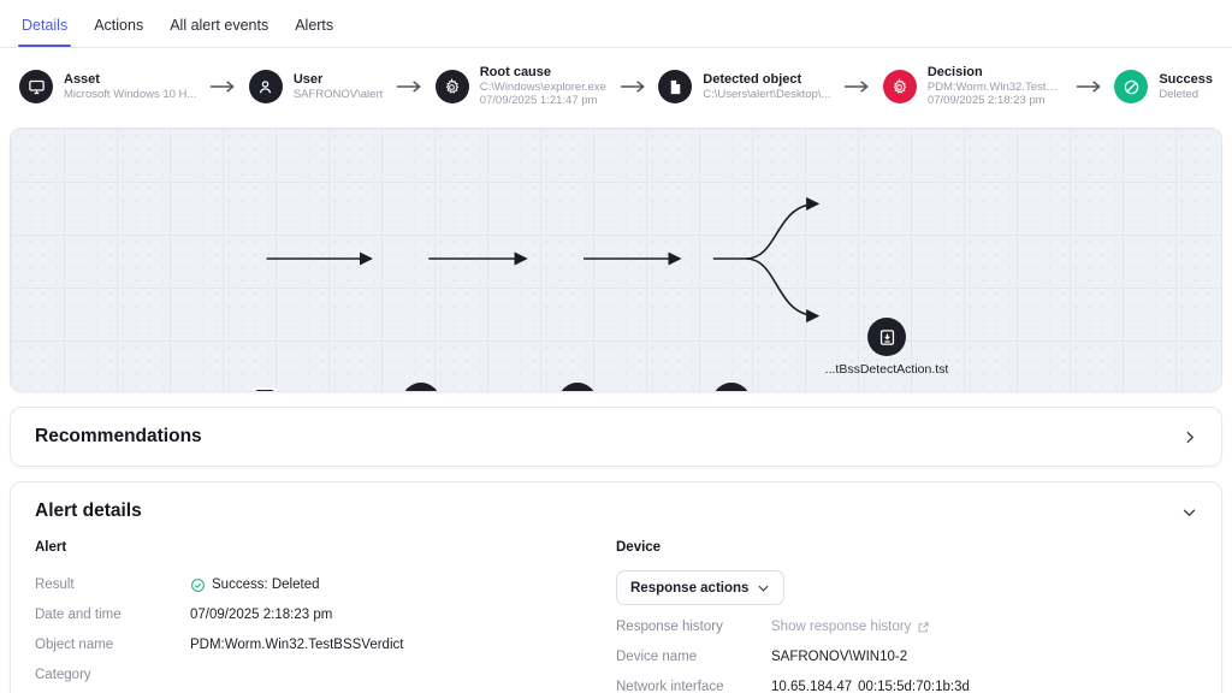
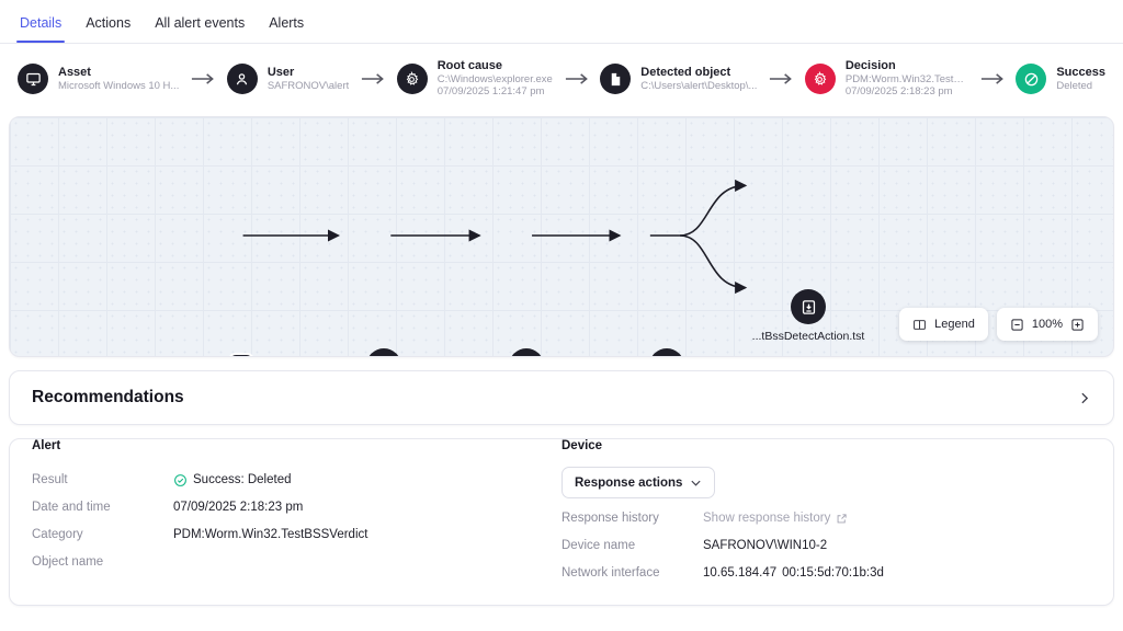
  Details
  Actions
  All alert events
  Alerts
  Asset
  Microsoft Windows 10 H...
  User
  SAFRONOV\alert
  Root cause
  C:\Windows\explorer.exe
  07/09/2025 1:21:47 pm
  Detected object
  C:\Users\alert\Desktop\...
  Decision
  PDM:Worm.Win32.TestB...
  07/09/2025 2:18:23 pm
  Success
  Deleted
  ...tBssDetectAction.tst
+ Legend
+ 100%
  Recommendations
- Alert details
  Alert
  Result
  Success: Deleted
  Date and time
  07/09/2025 2:18:23 pm
- Object name
+ Category
  PDM:Worm.Win32.TestBSSVerdict
- Category
+ Object name
  Device
  Response actions
  Response history
  Show response history
  Device name
  SAFRONOV\WIN10-2
  Network interface
  10.65.184.47
  00:15:5d:70:1b:3d
